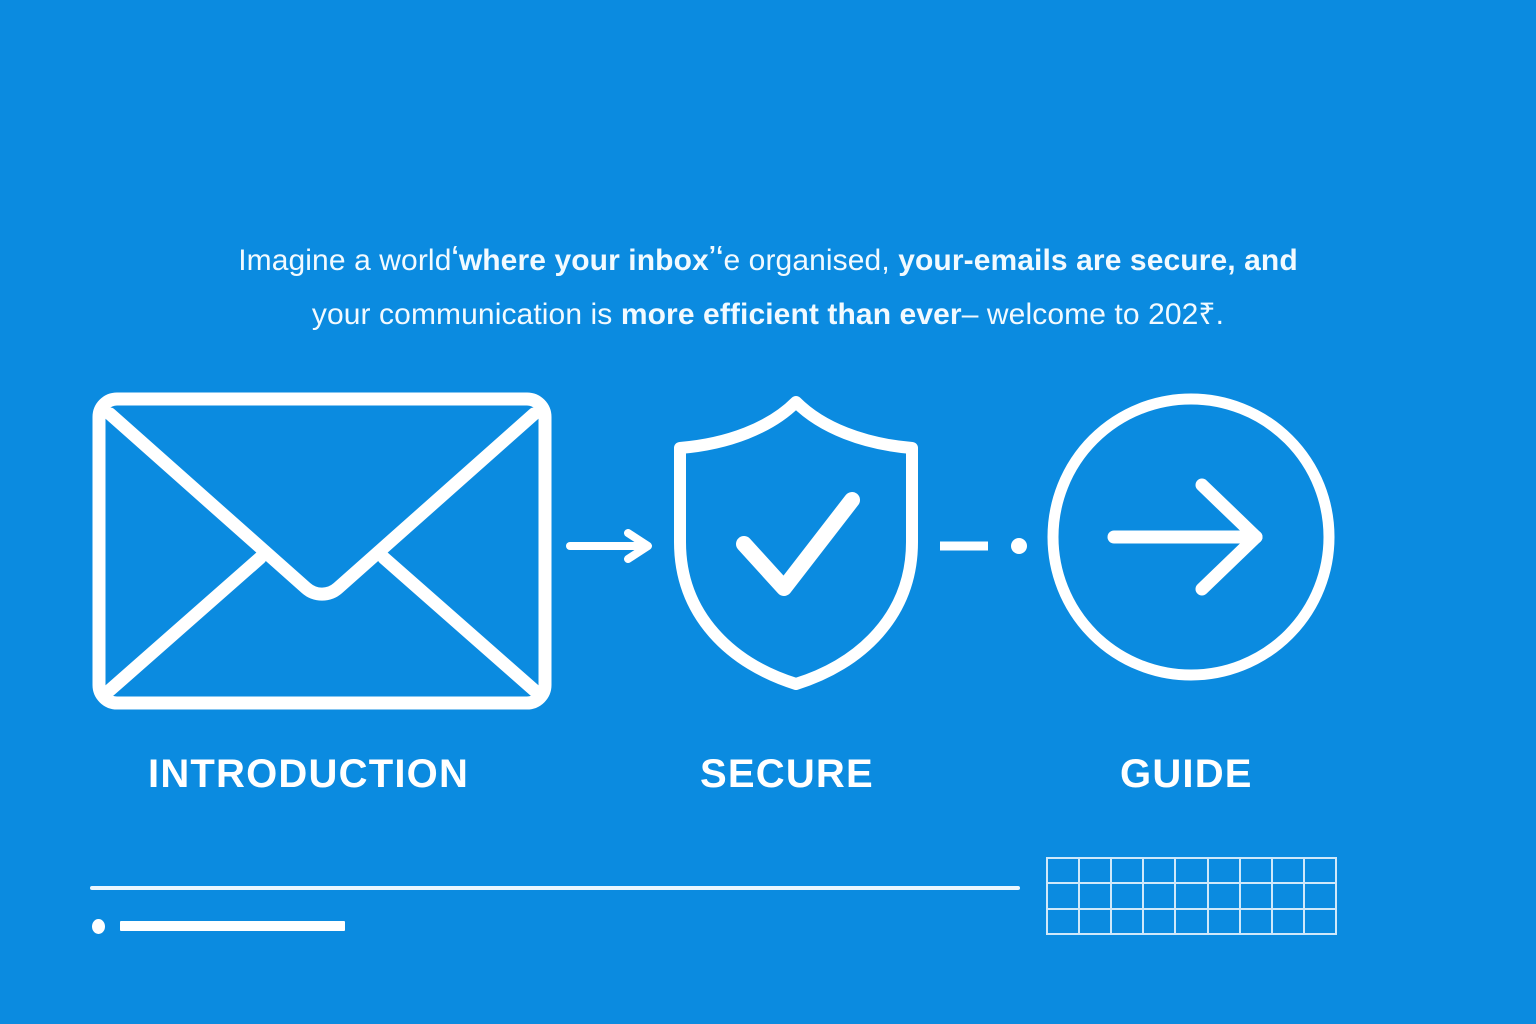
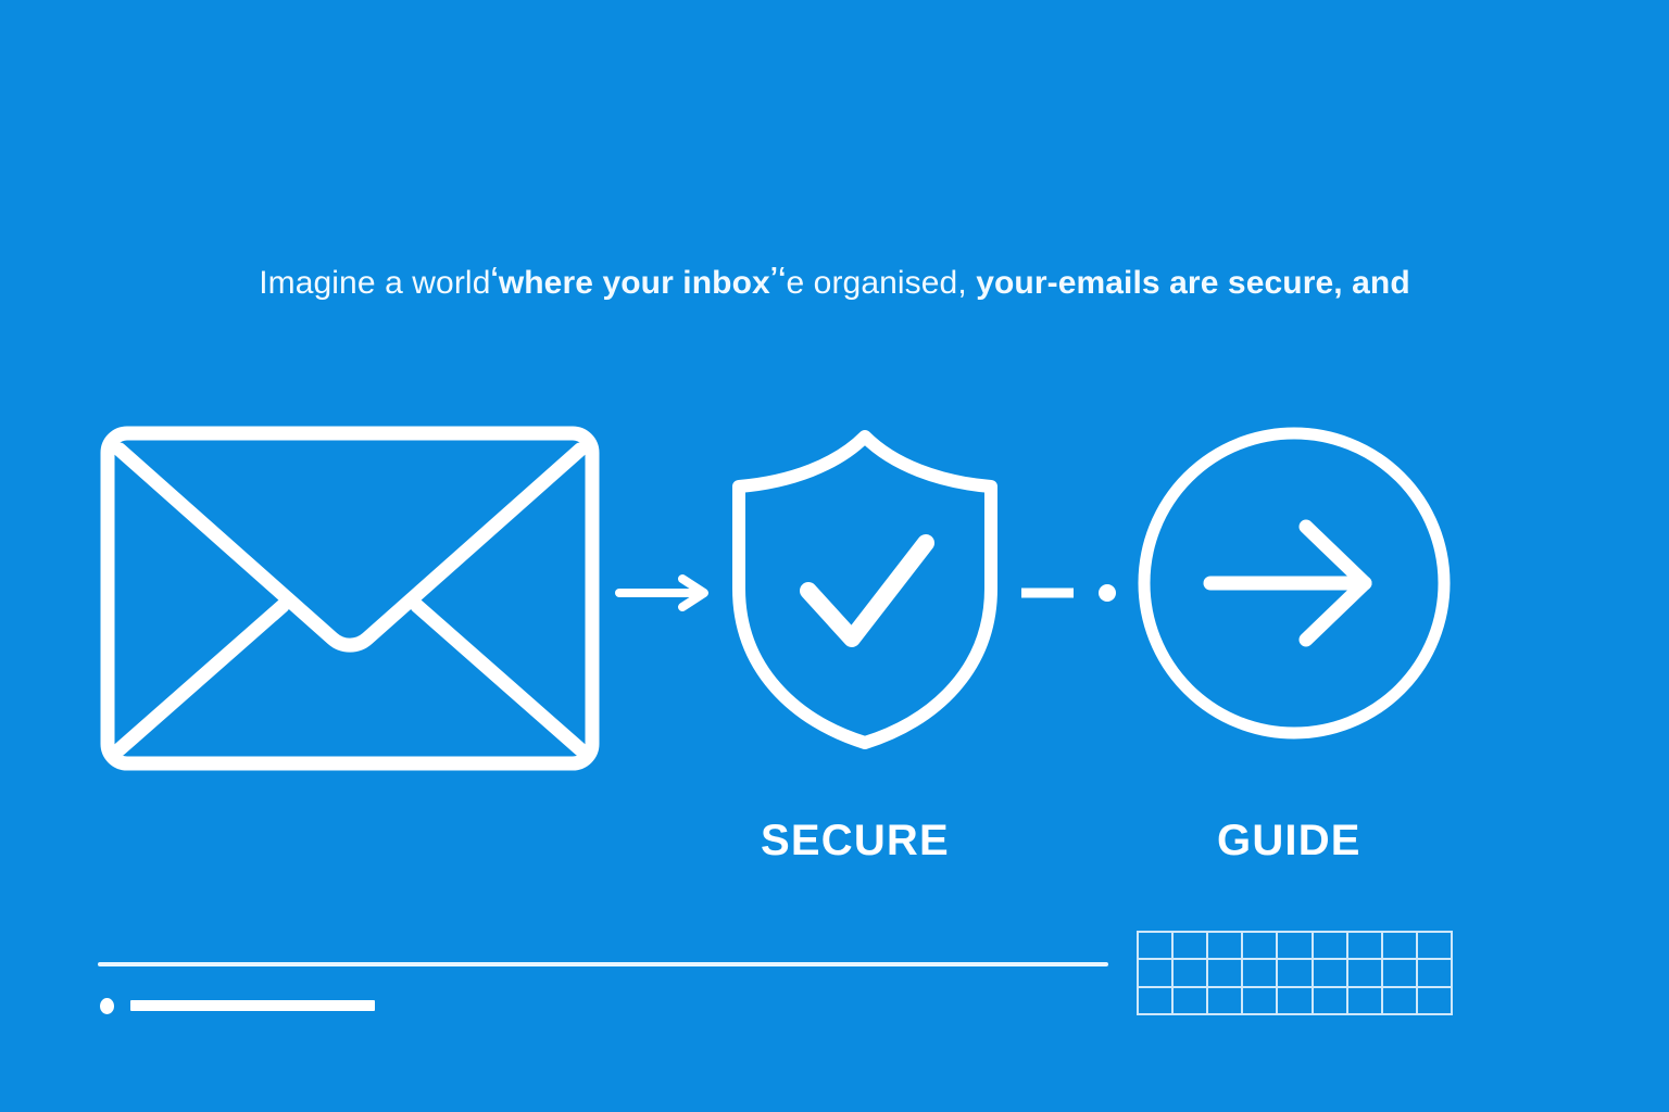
  Imagine a world‘where your inbox’‘e organised, your-emails are secure, and
- your communication is more efficient than ever– welcome to 202₹.
- INTRODUCTION
  SECURE
  GUIDE
